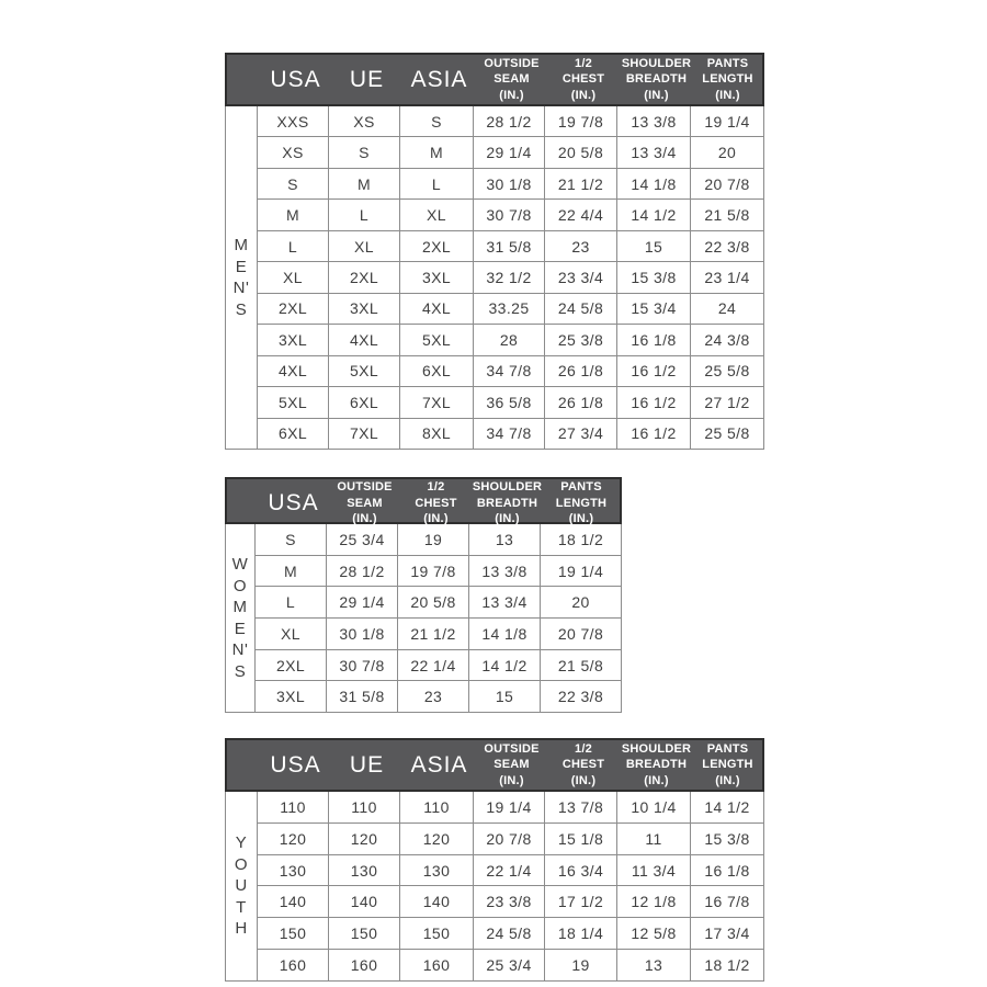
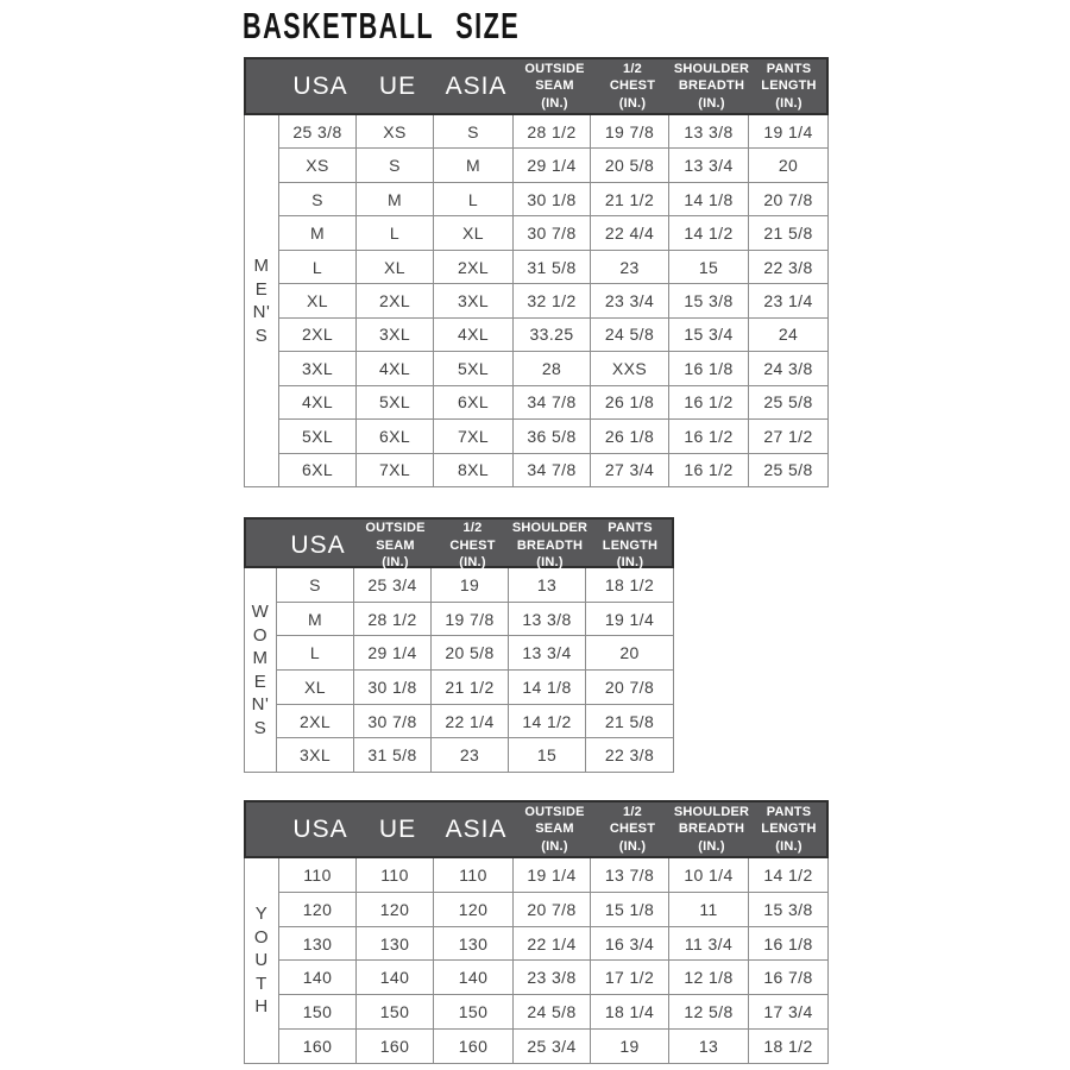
+ BASKETBALL SIZE
  USA
  UE
  ASIA
  OUTSIDE
  SEAM
  (IN.)
  1/2
  CHEST
  (IN.)
  SHOULDER
  BREADTH
  (IN.)
  PANTS
  LENGTH
  (IN.)
  M
  E
  N'
  S
- XXS
+ 25 3/8
  XS
  S
  28 1/2
  19 7/8
  13 3/8
  19 1/4
  XS
  S
  M
  29 1/4
  20 5/8
  13 3/4
  20
  S
  M
  L
  30 1/8
  21 1/2
  14 1/8
  20 7/8
  M
  L
  XL
  30 7/8
  22 4/4
  14 1/2
  21 5/8
  L
  XL
  2XL
  31 5/8
  23
  15
  22 3/8
  XL
  2XL
  3XL
  32 1/2
  23 3/4
  15 3/8
  23 1/4
  2XL
  3XL
  4XL
  33.25
  24 5/8
  15 3/4
  24
  3XL
  4XL
  5XL
  28
- 25 3/8
+ XXS
  16 1/8
  24 3/8
  4XL
  5XL
  6XL
  34 7/8
  26 1/8
  16 1/2
  25 5/8
  5XL
  6XL
  7XL
  36 5/8
  26 1/8
  16 1/2
  27 1/2
  6XL
  7XL
  8XL
  34 7/8
  27 3/4
  16 1/2
  25 5/8
  USA
  OUTSIDE
  SEAM
  (IN.)
  1/2
  CHEST
  (IN.)
  SHOULDER
  BREADTH
  (IN.)
  PANTS
  LENGTH
  (IN.)
  W
  O
  M
  E
  N'
  S
  S
  25 3/4
  19
  13
  18 1/2
  M
  28 1/2
  19 7/8
  13 3/8
  19 1/4
  L
  29 1/4
  20 5/8
  13 3/4
  20
  XL
  30 1/8
  21 1/2
  14 1/8
  20 7/8
  2XL
  30 7/8
  22 1/4
  14 1/2
  21 5/8
  3XL
  31 5/8
  23
  15
  22 3/8
  USA
  UE
  ASIA
  OUTSIDE
  SEAM
  (IN.)
  1/2
  CHEST
  (IN.)
  SHOULDER
  BREADTH
  (IN.)
  PANTS
  LENGTH
  (IN.)
  Y
  O
  U
  T
  H
  110
  110
  110
  19 1/4
  13 7/8
  10 1/4
  14 1/2
  120
  120
  120
  20 7/8
  15 1/8
  11
  15 3/8
  130
  130
  130
  22 1/4
  16 3/4
  11 3/4
  16 1/8
  140
  140
  140
  23 3/8
  17 1/2
  12 1/8
  16 7/8
  150
  150
  150
  24 5/8
  18 1/4
  12 5/8
  17 3/4
  160
  160
  160
  25 3/4
  19
  13
  18 1/2
